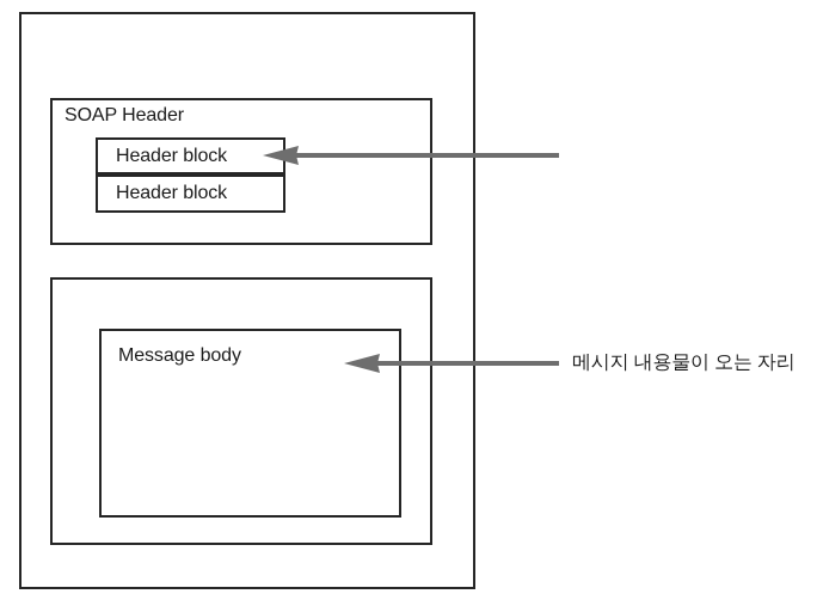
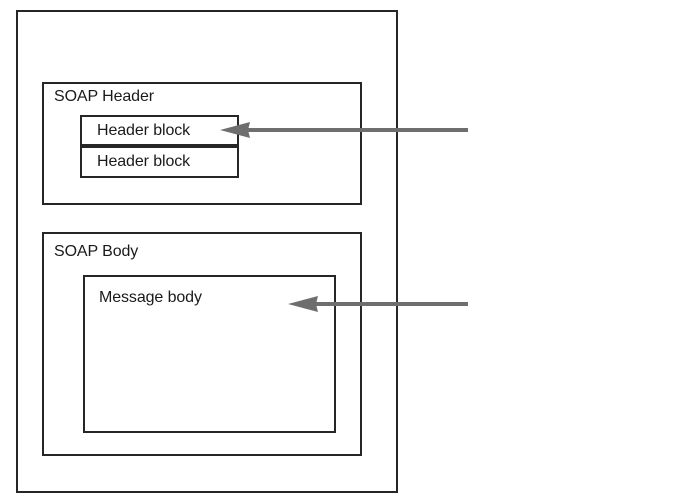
  SOAP Header
  Header block
  Header block
+ SOAP Body
  Message body
- 메시지 내용물이 오는 자리
